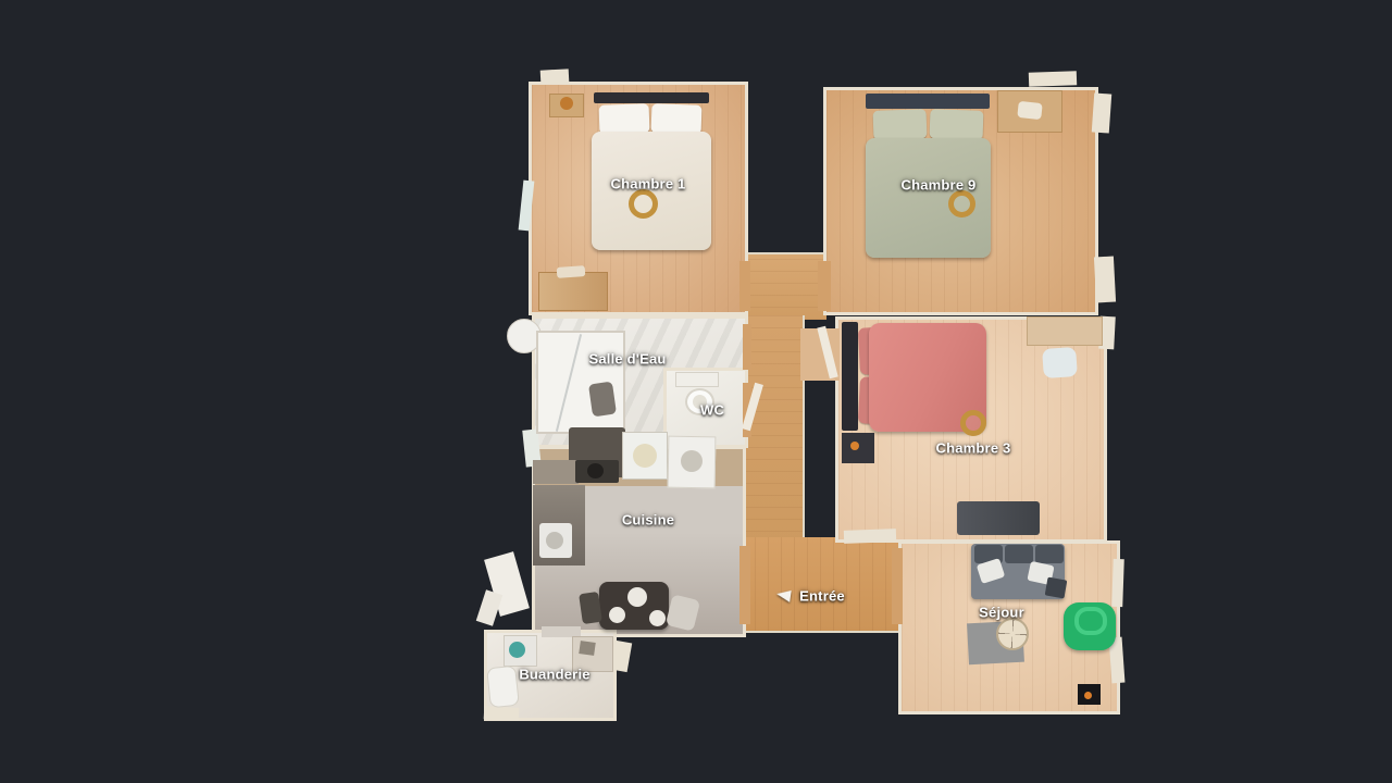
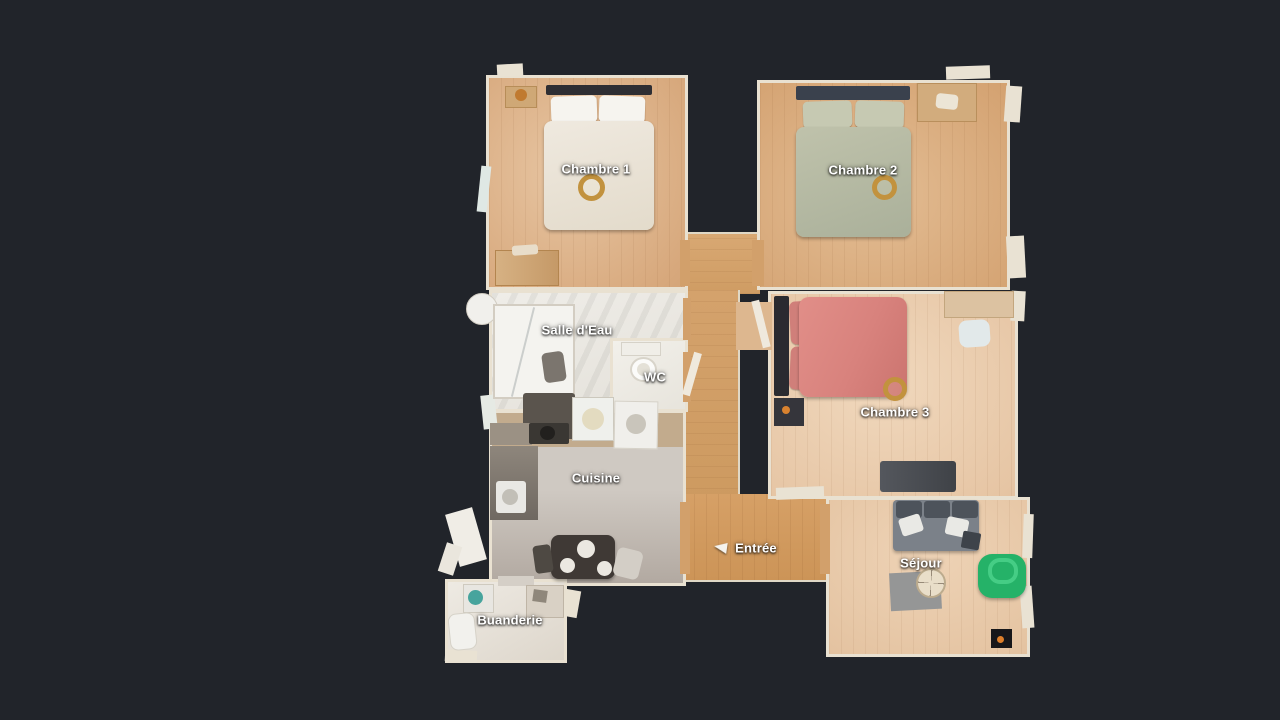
  Chambre 1
- Chambre 9
+ Chambre 2
  Salle d'Eau
  WC
  Chambre 3
  Cuisine
  Entrée
  Séjour
  Buanderie
